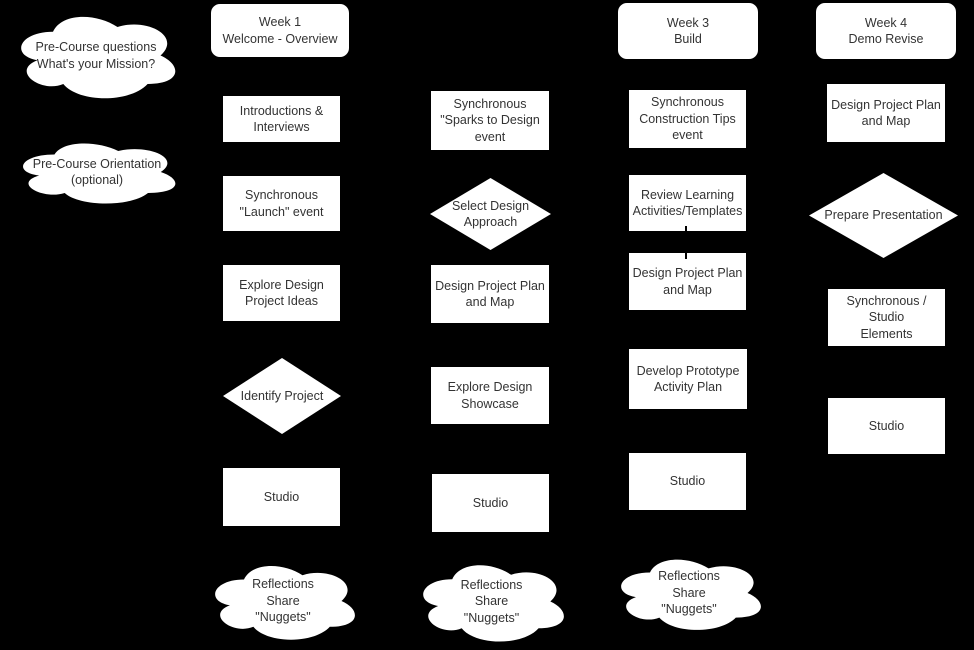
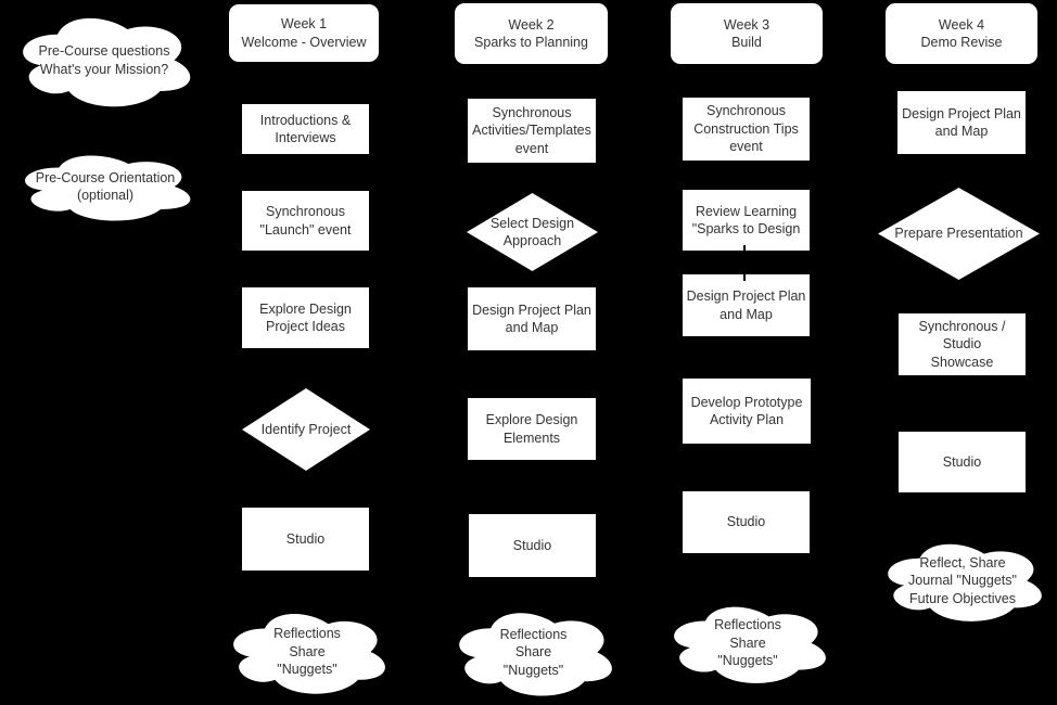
  Pre-Course questions
  What's your Mission?
  Pre-Course Orientation
  (optional)
  Week 1
  Welcome - Overview
  Introductions &
  Interviews
  Synchronous
  "Launch" event
  Explore Design
  Project Ideas
  Identify Project
  Studio
  Reflections
  Share
  "Nuggets"
+ Week 2
+ Sparks to Planning
  Synchronous
- "Sparks to Design
+ Activities/Templates
  event
  Select Design
  Approach
  Design Project Plan
  and Map
  Explore Design
- Showcase
+ Elements
  Studio
  Reflections
  Share
  "Nuggets"
  Week 3
  Build
  Synchronous
  Construction Tips
  event
  Review Learning
- Activities/Templates
+ "Sparks to Design
  Design Project Plan
  and Map
  Develop Prototype
  Activity Plan
  Studio
  Reflections
  Share
  "Nuggets"
  Week 4
  Demo Revise
  Design Project Plan
  and Map
  Prepare Presentation
  Synchronous / Studio
- Elements
+ Showcase
  Studio
+ Reflect, Share
+ Journal "Nuggets"
+ Future Objectives
